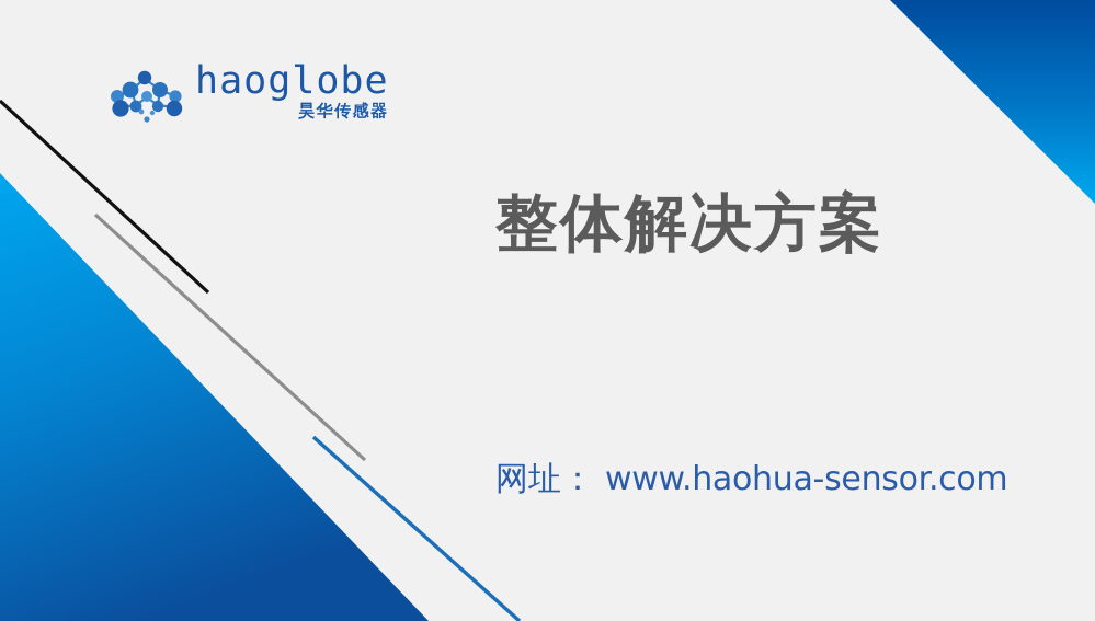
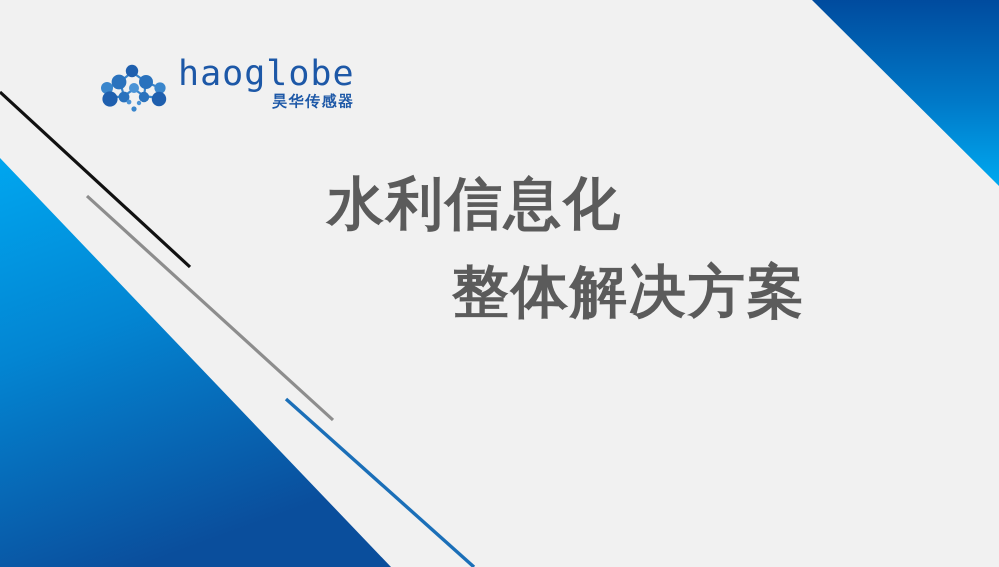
  haoglobe
  昊华传感器
+ 水利信息化
  整体解决方案
- 网址：
- www.haohua-sensor.com
